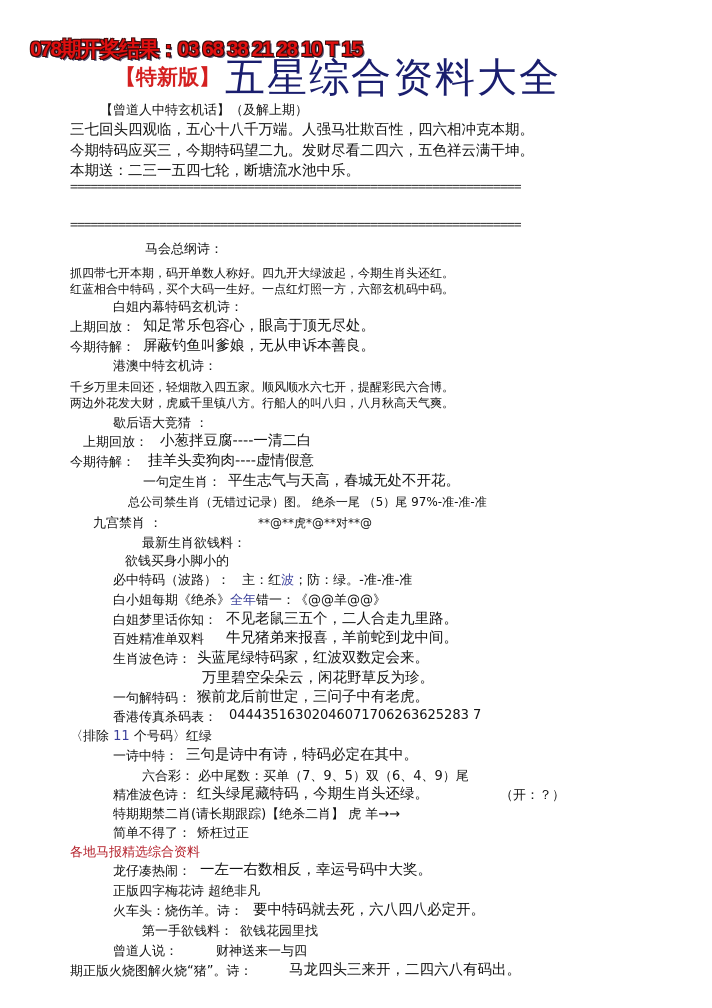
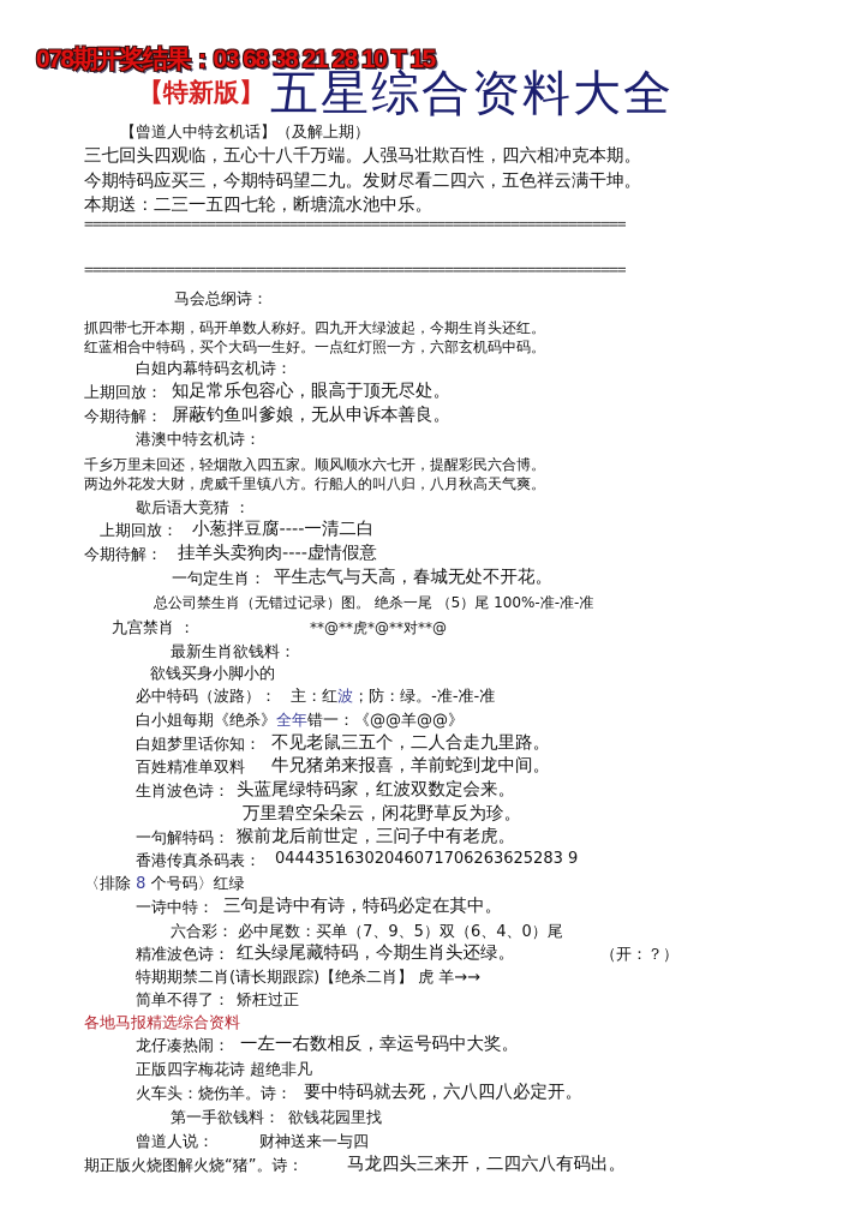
  078期开奖结果：03 68 38 21 28 10 T 15
  【特新版】
  五星综合资料大全
  【曾道人中特玄机话】（及解上期）
  三七回头四观临，五心十八千万端。人强马壮欺百性，四六相冲克本期。
  今期特码应买三，今期特码望二九。发财尽看二四六，五色祥云满干坤。
  本期送：二三一五四七轮，断塘流水池中乐。
  ==================================================================
  ==================================================================
  马会总纲诗：
  抓四带七开本期，码开单数人称好。四九开大绿波起，今期生肖头还红。
  红蓝相合中特码，买个大码一生好。一点红灯照一方，六部玄机码中码。
  白姐内幕特码玄机诗：
  上期回放：
  知足常乐包容心，眼高于顶无尽处。
  今期待解：
  屏蔽钓鱼叫爹娘，无从申诉本善良。
  港澳中特玄机诗：
  千乡万里未回还，轻烟散入四五家。顺风顺水六七开，提醒彩民六合博。
  两边外花发大财，虎威千里镇八方。行船人的叫八归，八月秋高天气爽。
  歇后语大竞猜 ：
  上期回放：
  小葱拌豆腐----一清二白
  今期待解：
  挂羊头卖狗肉----虚情假意
  一句定生肖：
  平生志气与天高，春城无处不开花。
- 总公司禁生肖（无错过记录）图。 绝杀一尾 （5）尾 97%-准-准-准
+ 总公司禁生肖（无错过记录）图。 绝杀一尾 （5）尾 100%-准-准-准
  九宫禁肖 ：
  **@**虎*@**对**@
  最新生肖欲钱料：
  欲钱买身小脚小的
  必中特码（波路）： 主：红波；防：绿。-准-准-准
  白小姐每期《绝杀》全年错一：《@@羊@@》
  白姐梦里话你知：
  不见老鼠三五个，二人合走九里路。
  百姓精准单双料
  牛兄猪弟来报喜，羊前蛇到龙中间。
  生肖波色诗：
  头蓝尾绿特码家，红波双数定会来。
  万里碧空朵朵云，闲花野草反为珍。
  一句解特码：
  猴前龙后前世定，三问子中有老虎。
  香港传真杀码表：
- 04443516302046071706263625283 7
+ 04443516302046071706263625283 9
- 〈排除 11 个号码〉红绿
+ 〈排除 8 个号码〉红绿
  一诗中特：
  三句是诗中有诗，特码必定在其中。
- 六合彩： 必中尾数：买单（7、9、5）双（6、4、9）尾
+ 六合彩： 必中尾数：买单（7、9、5）双（6、4、0）尾
  精准波色诗：
  红头绿尾藏特码，今期生肖头还绿。
  （开：？）
  特期期禁二肖(请长期跟踪)【绝杀二肖】 虎 羊→→
  简单不得了：
  矫枉过正
  各地马报精选综合资料
  龙仔凑热闹：
  一左一右数相反，幸运号码中大奖。
  正版四字梅花诗 超绝非凡
  火车头：烧伤羊。诗：
  要中特码就去死，六八四八必定开。
  第一手欲钱料：
  欲钱花园里找
  曾道人说：
  财神送来一与四
  期正版火烧图解火烧“猪”。诗：
  马龙四头三来开，二四六八有码出。
